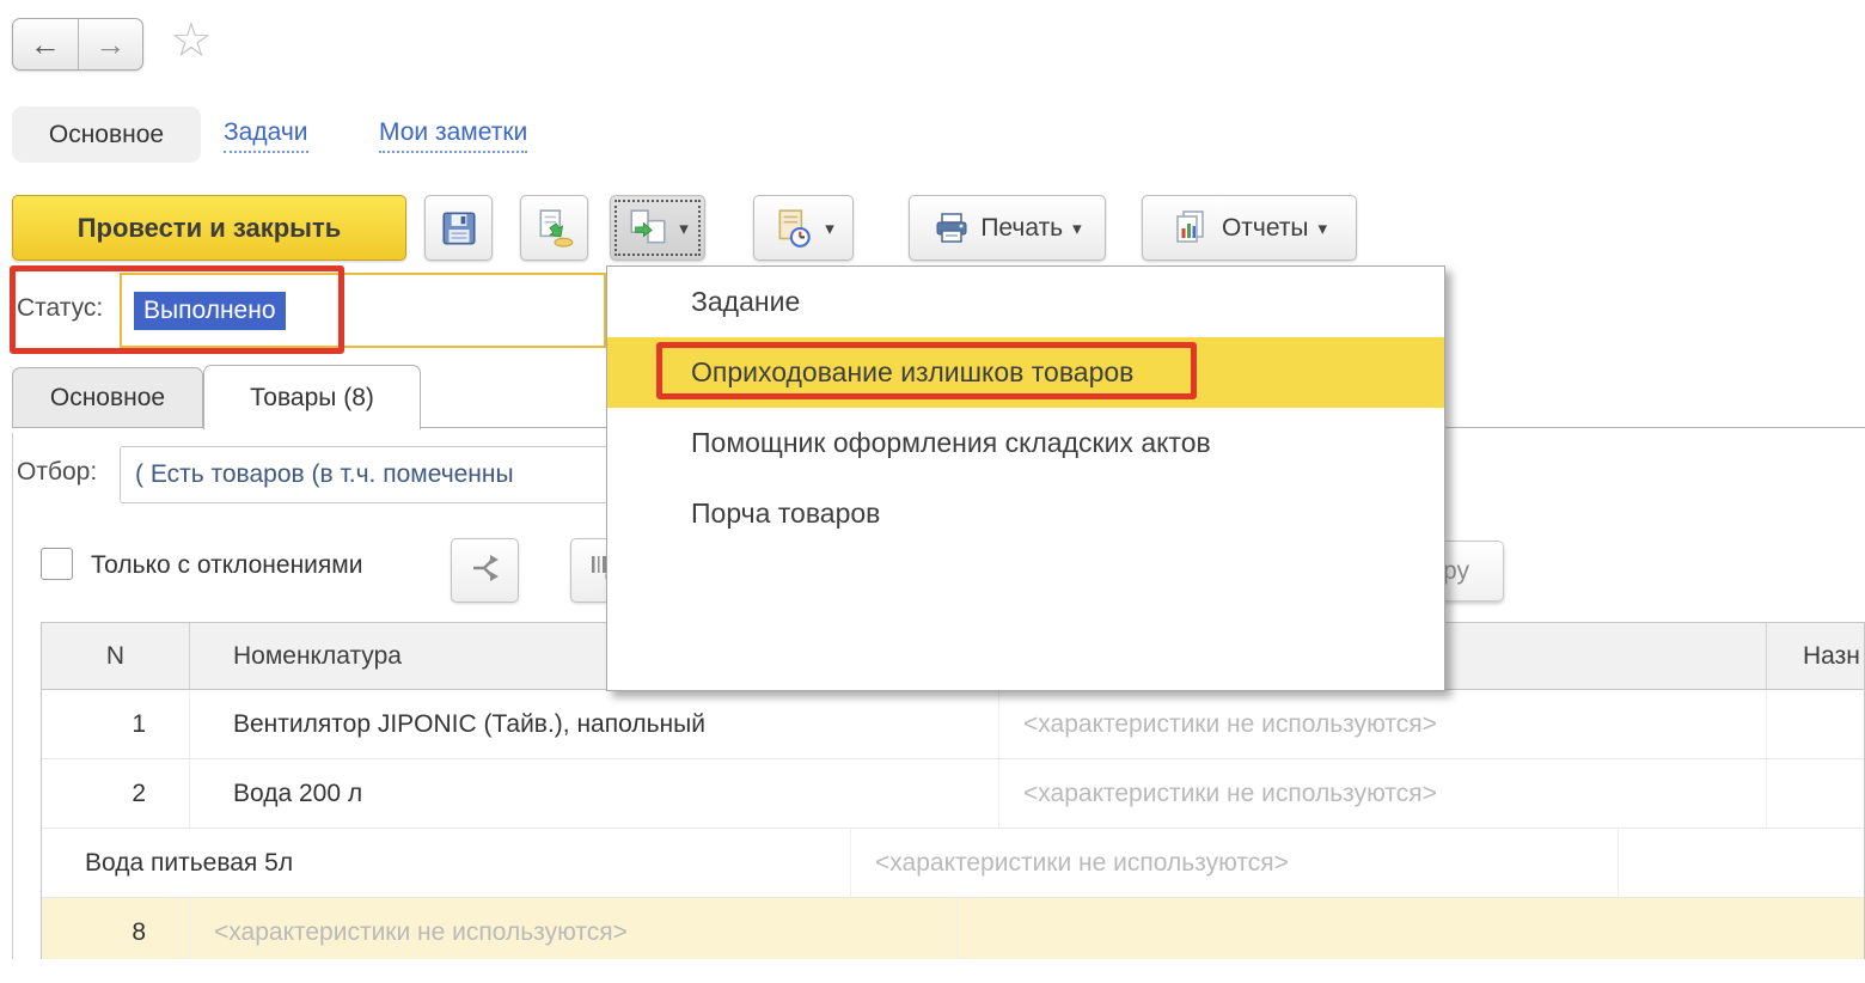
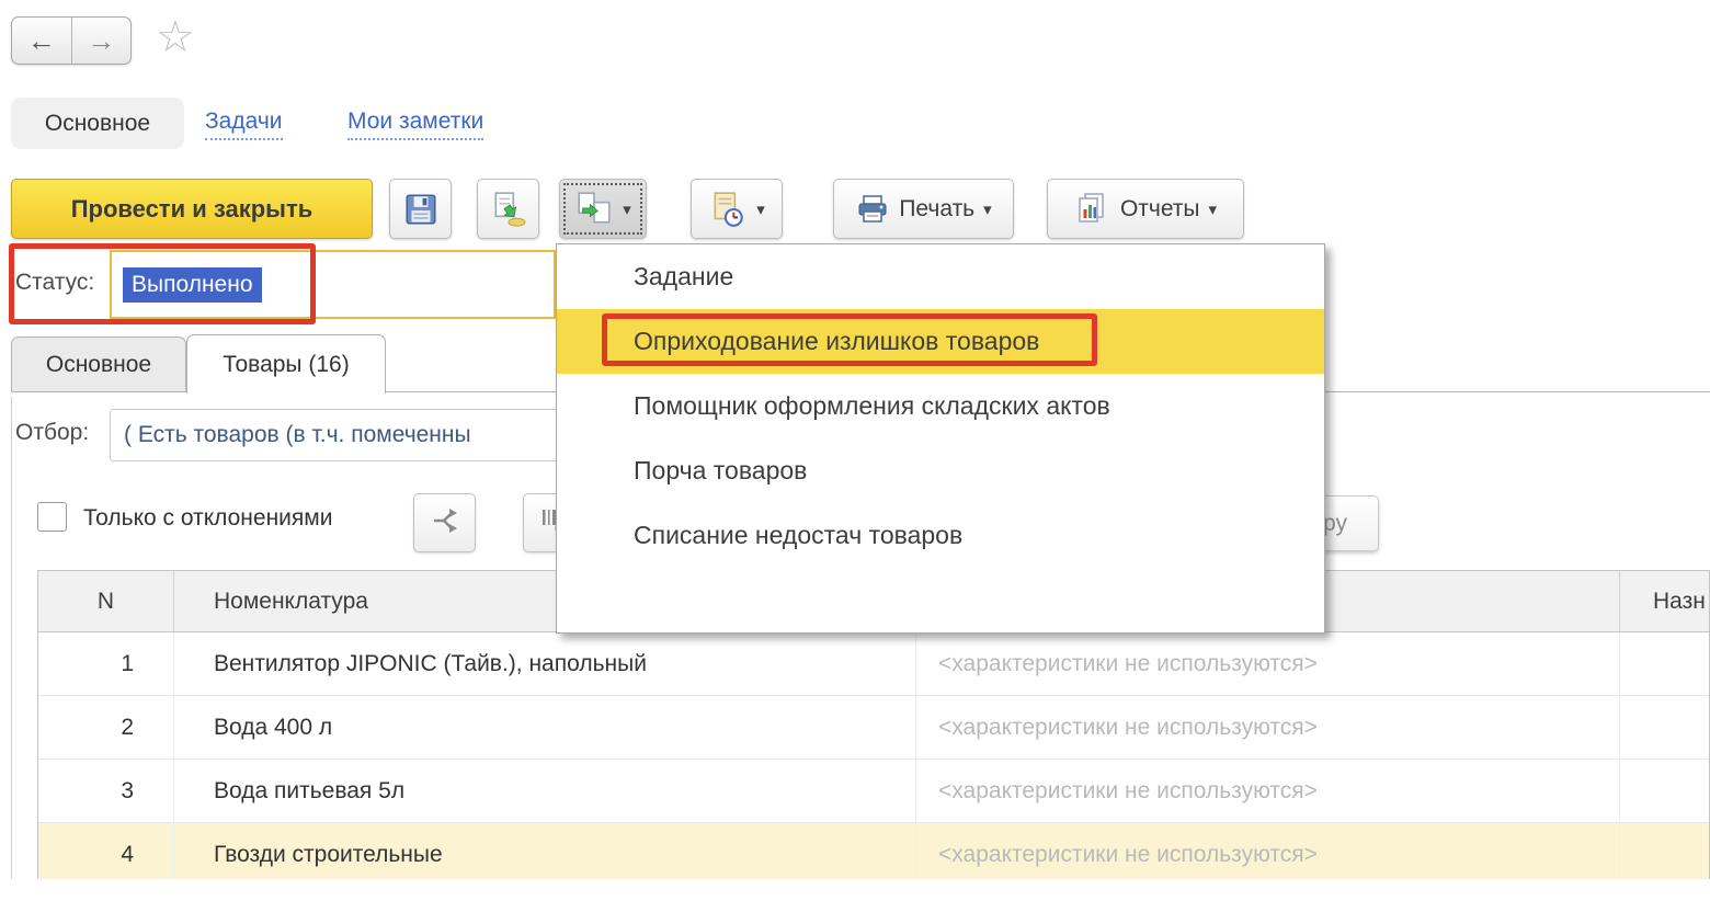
  ←
  →
  ☆
  Основное
  Задачи
  Мои заметки
  Провести и закрыть
  ▾
  ▾
  Печать
  ▾
  Отчеты
  ▾
  Статус:
  Выполнено
  Основное
- Товары (8)
+ Товары (16)
  Отбор:
  ( Есть товаров (в т.ч. помеченны
  Только с отклонениями
  ру
  N
  Номенклатура
  Назн
  1
  Вентилятор JIPONIC (Тайв.), напольный
  <характеристики не используются>
  2
- Вода 200 л
+ Вода 400 л
  <характеристики не используются>
+ 3
  Вода питьевая 5л
  <характеристики не используются>
- 8
+ 4
+ Гвозди строительные
  <характеристики не используются>
  Задание
  Оприходование излишков товаров
  Помощник оформления складских актов
  Порча товаров
+ Списание недостач товаров
